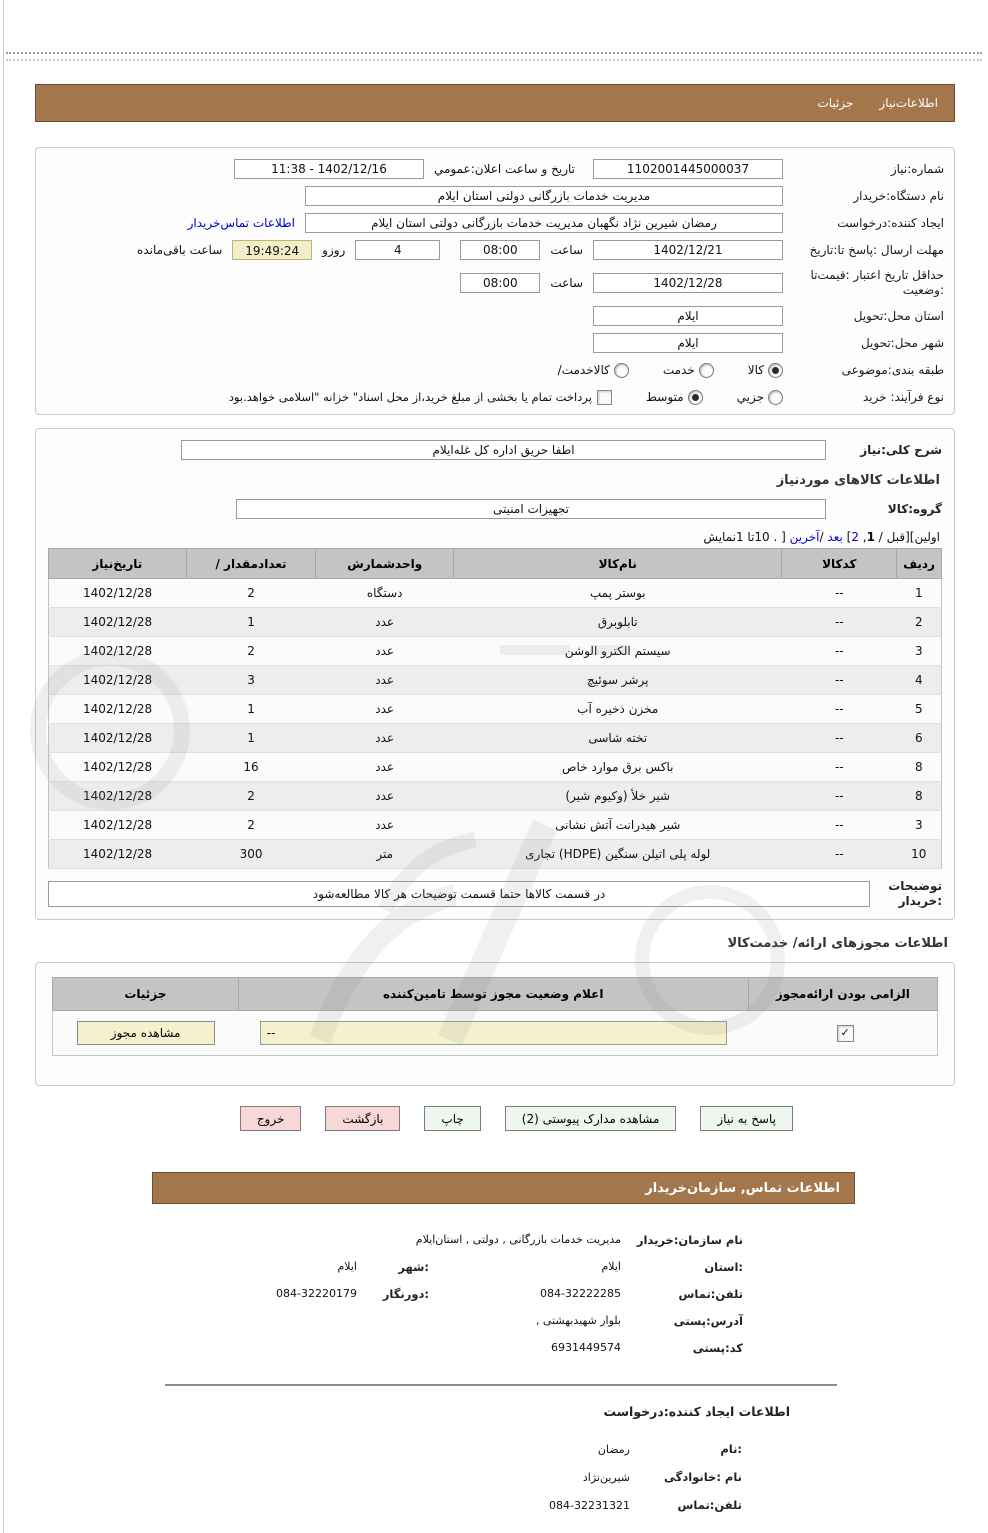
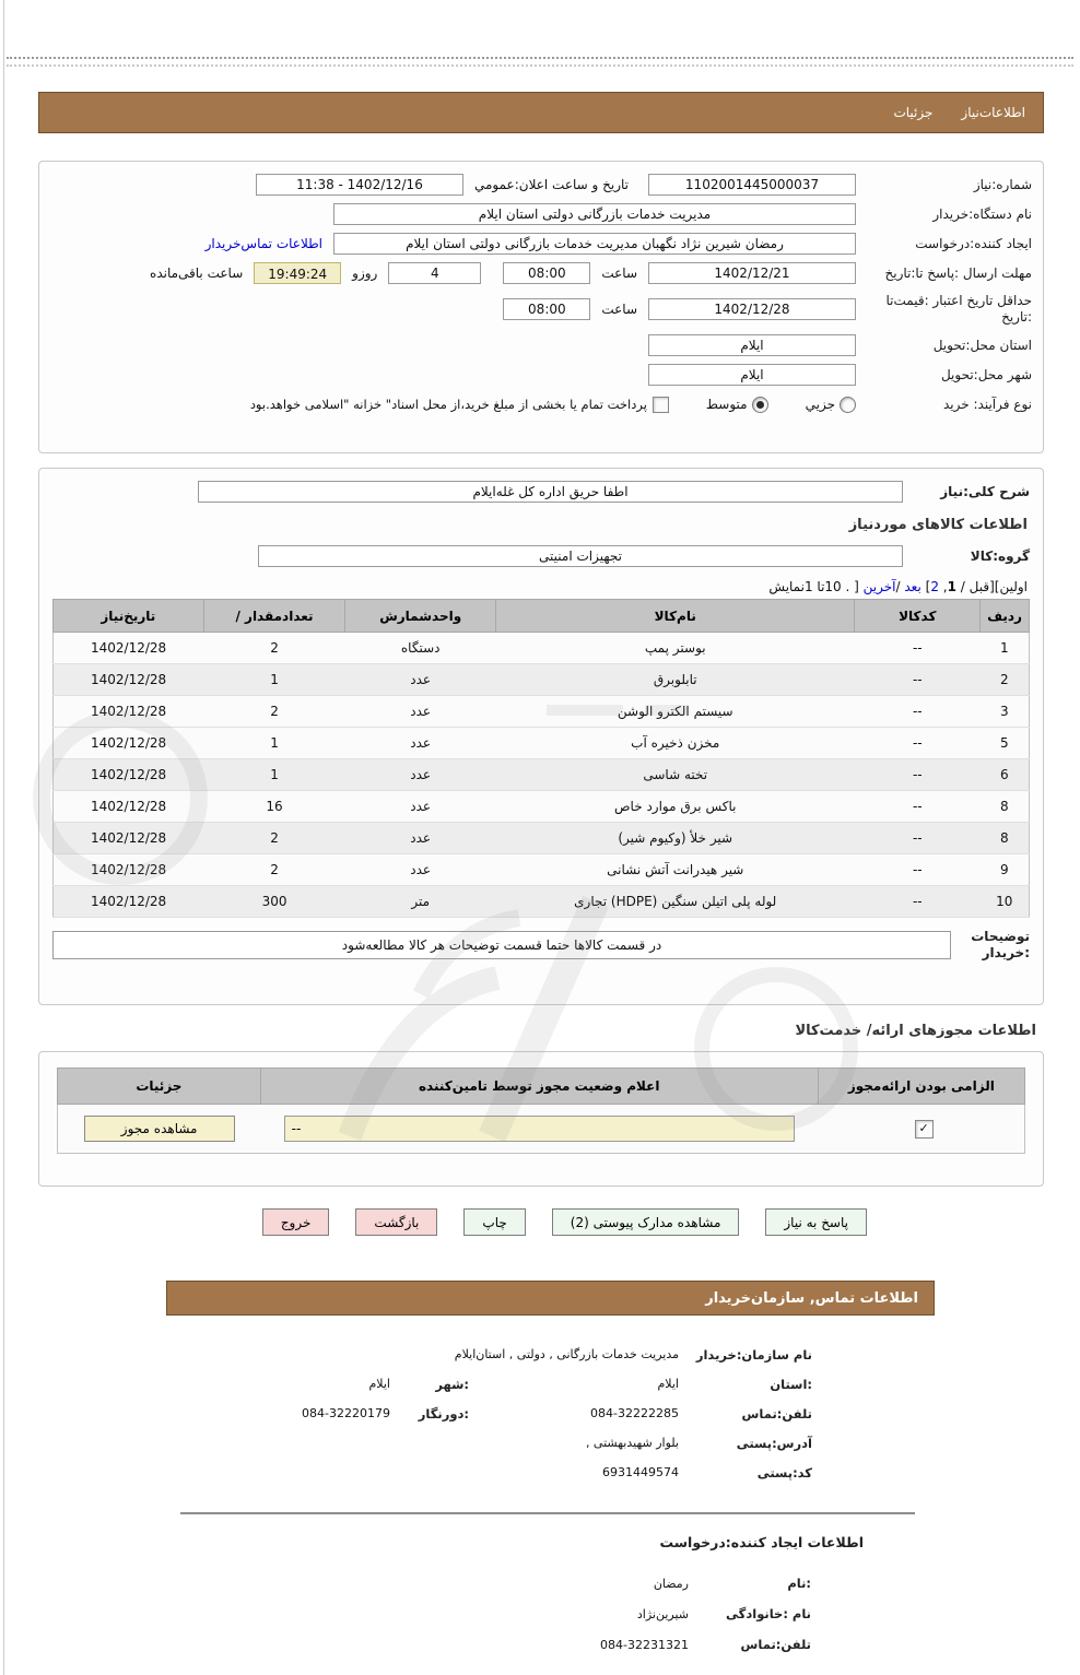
  اطلاعات‌نیاز
  جزئیات
  شماره:نیاز
  1102001445000037
  تاریخ و ساعت اعلان:عمومي
  11:38 - 1402/12/16
  نام دستگاه:خریدار
  ایجاد کننده:درخواست
  اطلاعات تماس‌خریدار
  مهلت ارسال :پاسخ تا:تاریخ
  1402/12/21
  ساعت
  08:00
  4
  روزو
  19:49:24
  ساعت باقی‌مانده
- حداقل تاریخ اعتبار :قیمت‌تا :وضعیت
+ حداقل تاریخ اعتبار :قیمت‌تا :تاریخ
  1402/12/28
  ساعت
  08:00
  استان محل:تحویل
  شهر محل:تحویل
- طبقه بندی:موضوعی
- کالا
- خدمت
- /کالاخدمت
  نوع فرآیند: خرید
  جزیي
  متوسط
  پرداخت تمام یا بخشی از مبلغ خرید،از محل اسناد" خزانه "اسلامی خواهد.بود
  شرح کلی:نیاز
  اطلاعات کالاهای موردنیاز
  گروه:کالا
  نمایش 1 تا 10 . ] آخرین / بعد [2 ,1 / قبل ][ اولین
  ردیف	کدکالا	نام‌کالا	واحدشمارش	/ تعدادمقدار	تاریخ‌نیاز
  1	--	بوستر پمپ	دستگاه	2	1402/12/28
  2	--	تابلوبرق	عدد	1	1402/12/28
  3	--	سیستم الکترو الوشن	عدد	2	1402/12/28
- 4	--	پرشر سوئیچ	عدد	3	1402/12/28
  5	--	مخزن ذخیره آب	عدد	1	1402/12/28
  6	--	تخته شاسی	عدد	1	1402/12/28
  8	--	باکس برق موارد خاص	عدد	16	1402/12/28
  8	--	شیر خلأ (وکیوم شیر)	عدد	2	1402/12/28
- 3	--	شیر هیدرانت آتش نشانی	عدد	2	1402/12/28
+ 9	--	شیر هیدرانت آتش نشانی	عدد	2	1402/12/28
  10	--	لوله پلی اتیلن سنگین (HDPE) تجاری	متر	300	1402/12/28
  توضیحات :خریدار
  اطلاعات مجوزهای ارائه/ خدمت‌کالا
  الزامی بودن ارائه‌مجوز	اعلام وضعیت مجوز توسط تامین‌کننده	جزئیات
  	--	مشاهده مجوز
  پاسخ به نیاز
  مشاهده مدارک پیوستی (2)
  چاپ
  بازگشت
  خروج
  اطلاعات تماس, سازمان‌خریدار
  نام سازمان:خریدار
  مدیریت خدمات بازرگانی , دولتی , استان‌ایلام
  :استان
  ایلام
  :شهر
  ایلام
  تلفن:تماس
  084-32222285
  :دورنگار
  084-32220179
  آدرس:پستی
  بلوار شهیدبهشتی ,
  کد:پستی
  6931449574
  اطلاعات ایجاد کننده:درخواست
  :نام
  رمضان
  نام :خانوادگی
  شیرین‌نژاد
  تلفن:تماس
  084-32231321
